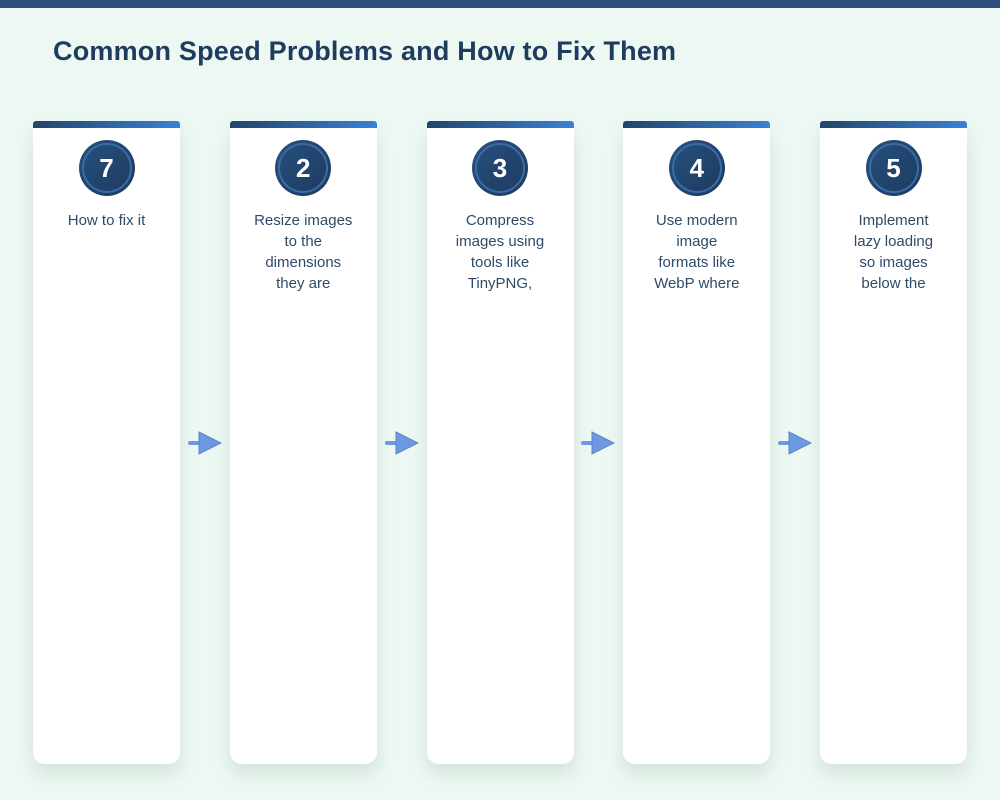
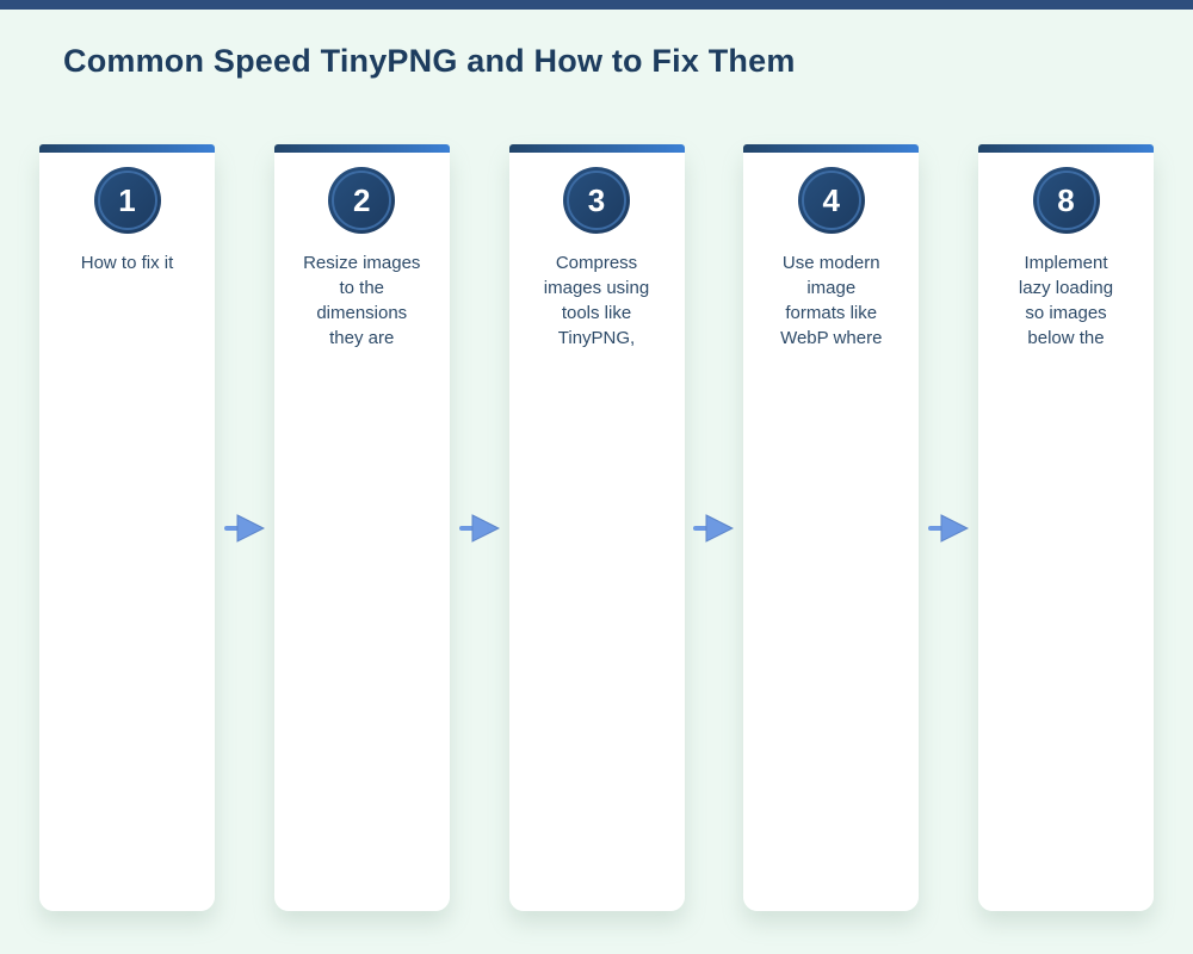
- Common Speed Problems and How to Fix Them
+ Common Speed TinyPNG and How to Fix Them
- 7
+ 1
  How to fix it
  2
  Resize images
  to the
  dimensions
  they are
  3
  Compress
  images using
  tools like
  TinyPNG,
  4
  Use modern
  image
  formats like
  WebP where
- 5
+ 8
  Implement
  lazy loading
  so images
  below the
